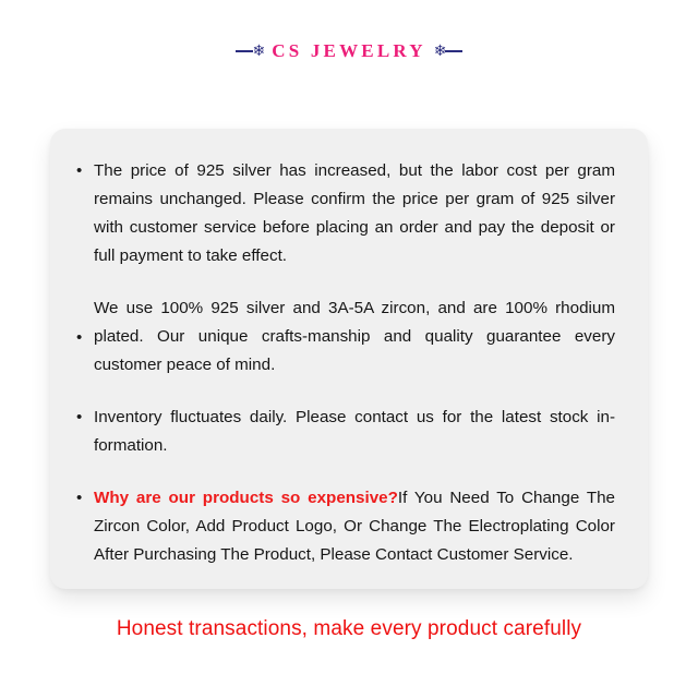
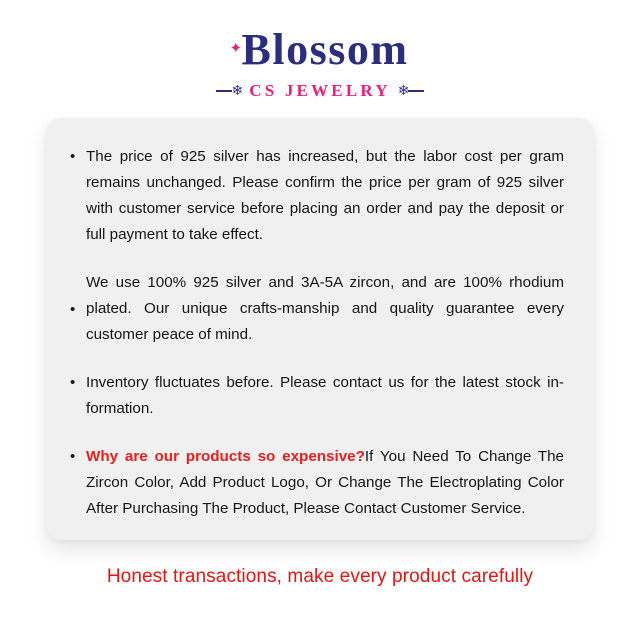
+ ✦
+ Blossom
  ❄
  CS JEWELRY
  ❄
  •
  The price of 925 silver has increased, but the labor cost per gram remains unchanged. Please confirm the price per gram of 925 silver with customer service before placing an order and pay the deposit or full payment to take effect.
  •
  We use 100% 925 silver and 3A-5A zircon, and are 100% rhodium plated. Our unique crafts-manship and quality guarantee every customer peace of mind.
  •
- Inventory fluctuates daily. Please contact us for the latest stock in-formation.
+ Inventory fluctuates before. Please contact us for the latest stock in-formation.
  •
  Why are our products so expensive?If You Need To Change The Zircon Color, Add Product Logo, Or Change The Electroplating Color After Purchasing The Product, Please Contact Customer Service.
  Honest transactions, make every product carefully
